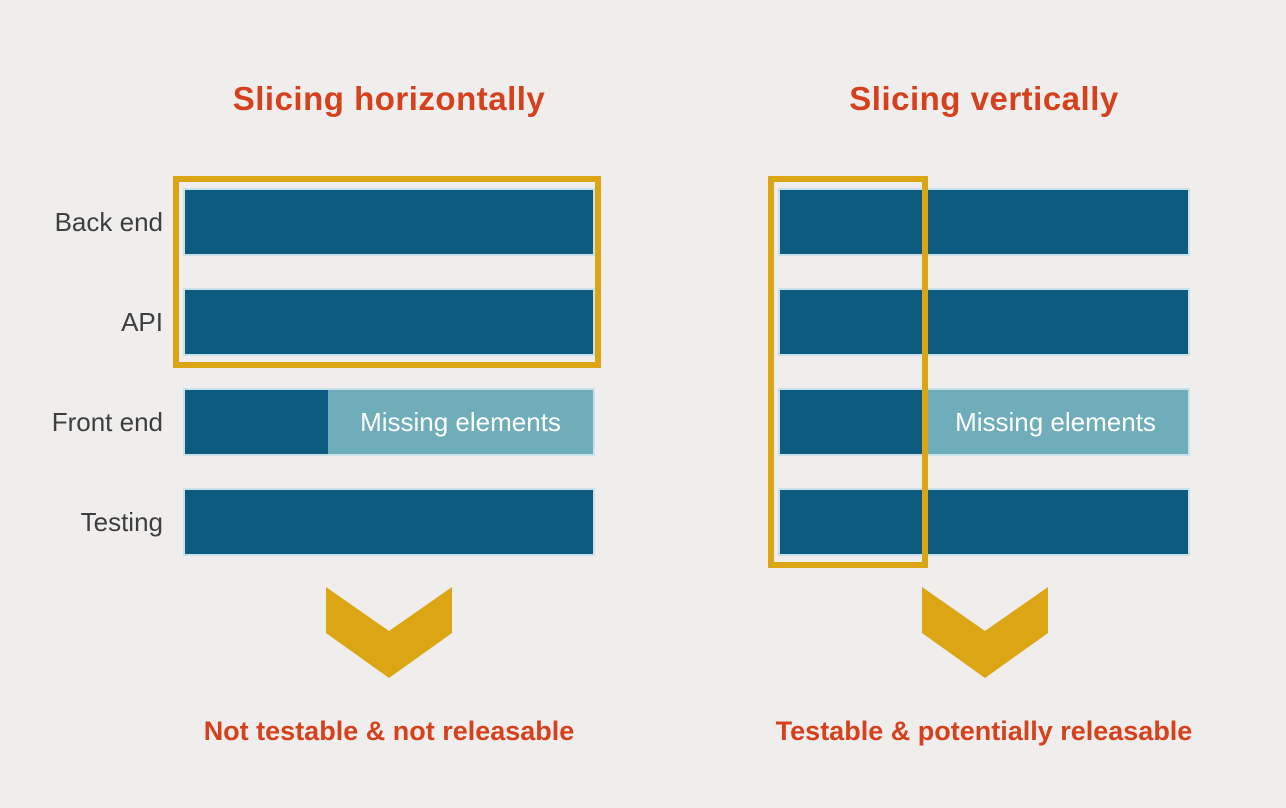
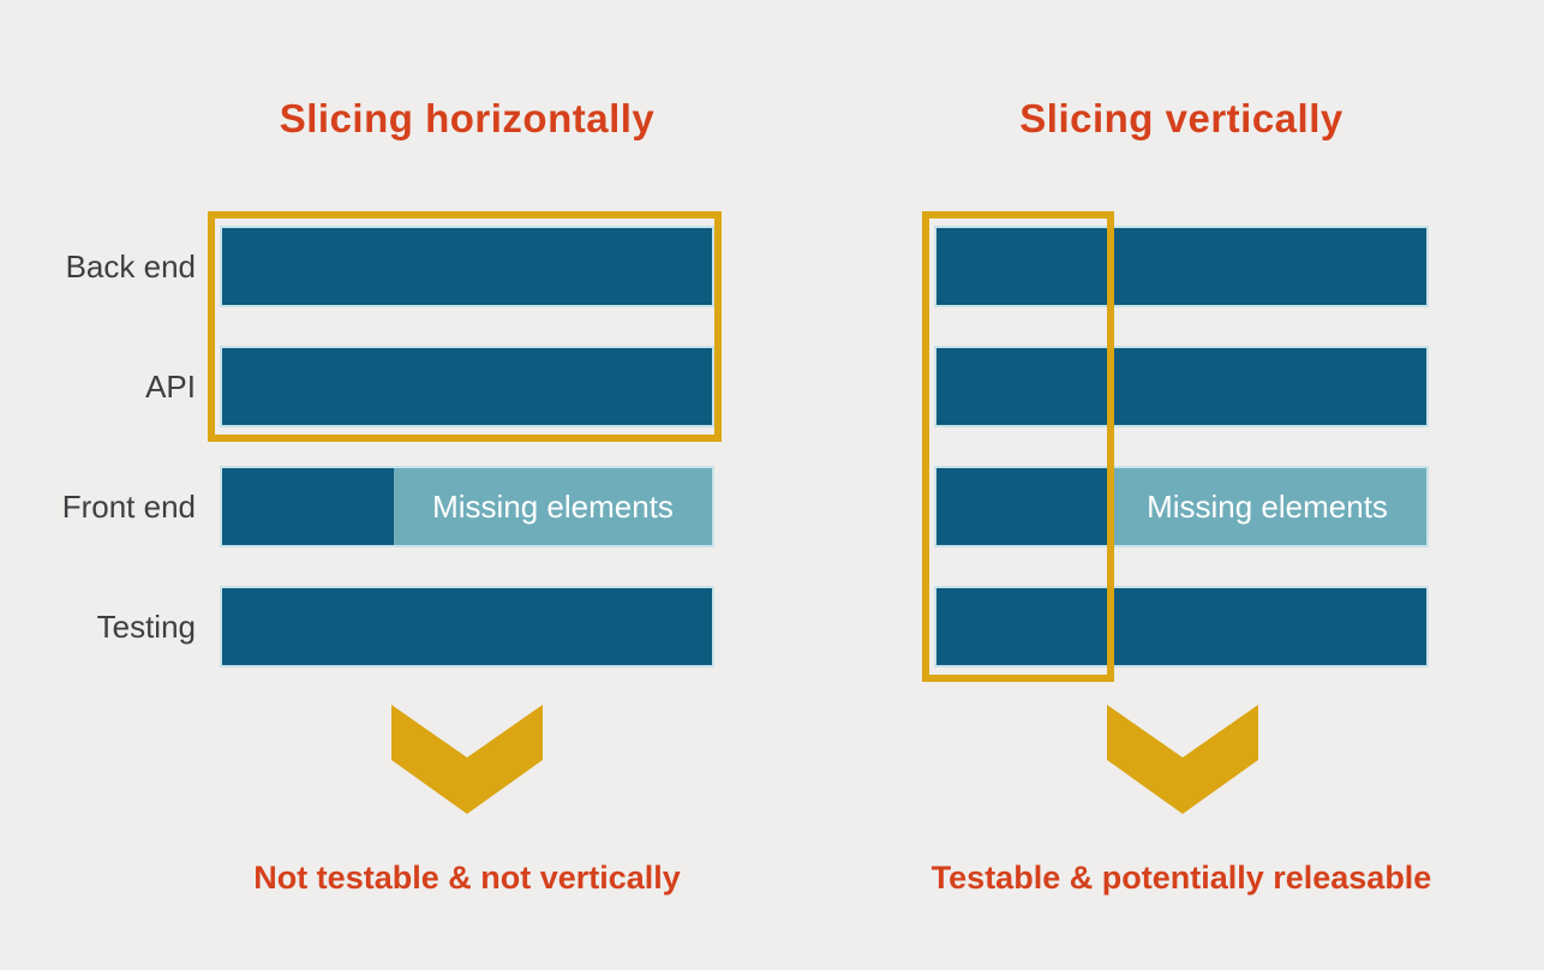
  Slicing horizontally
  Slicing vertically
  Back end
  API
  Front end
  Testing
  Missing elements
  Missing elements
- Not testable & not releasable
+ Not testable & not vertically
  Testable & potentially releasable
